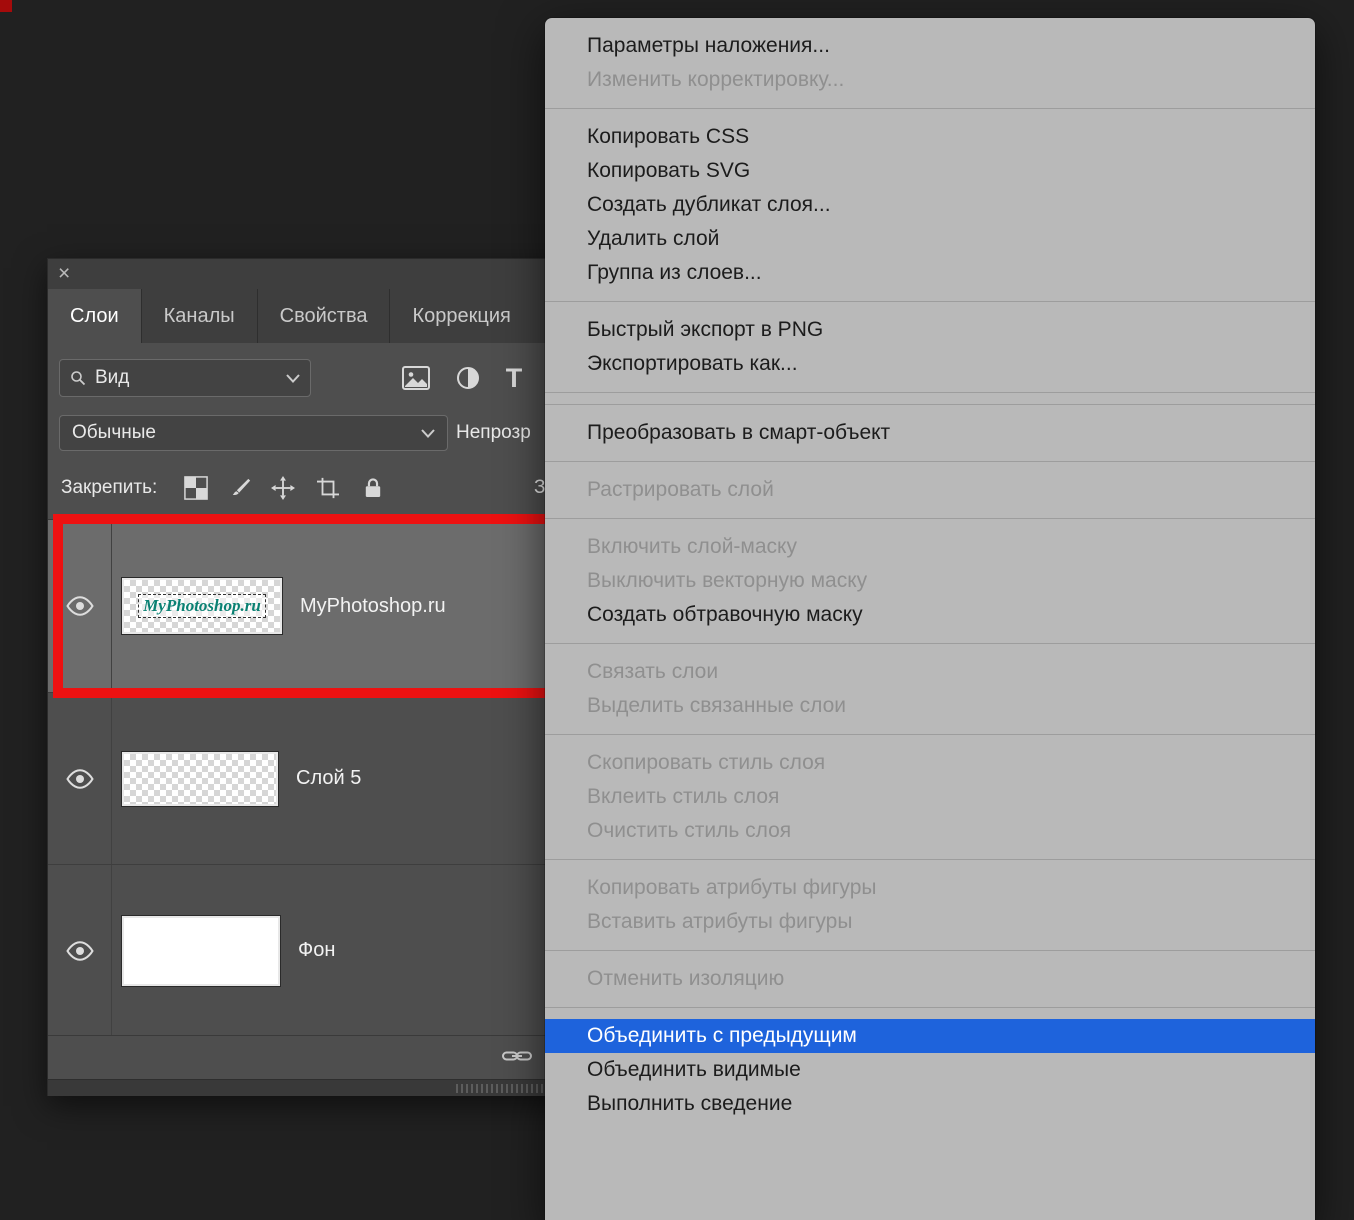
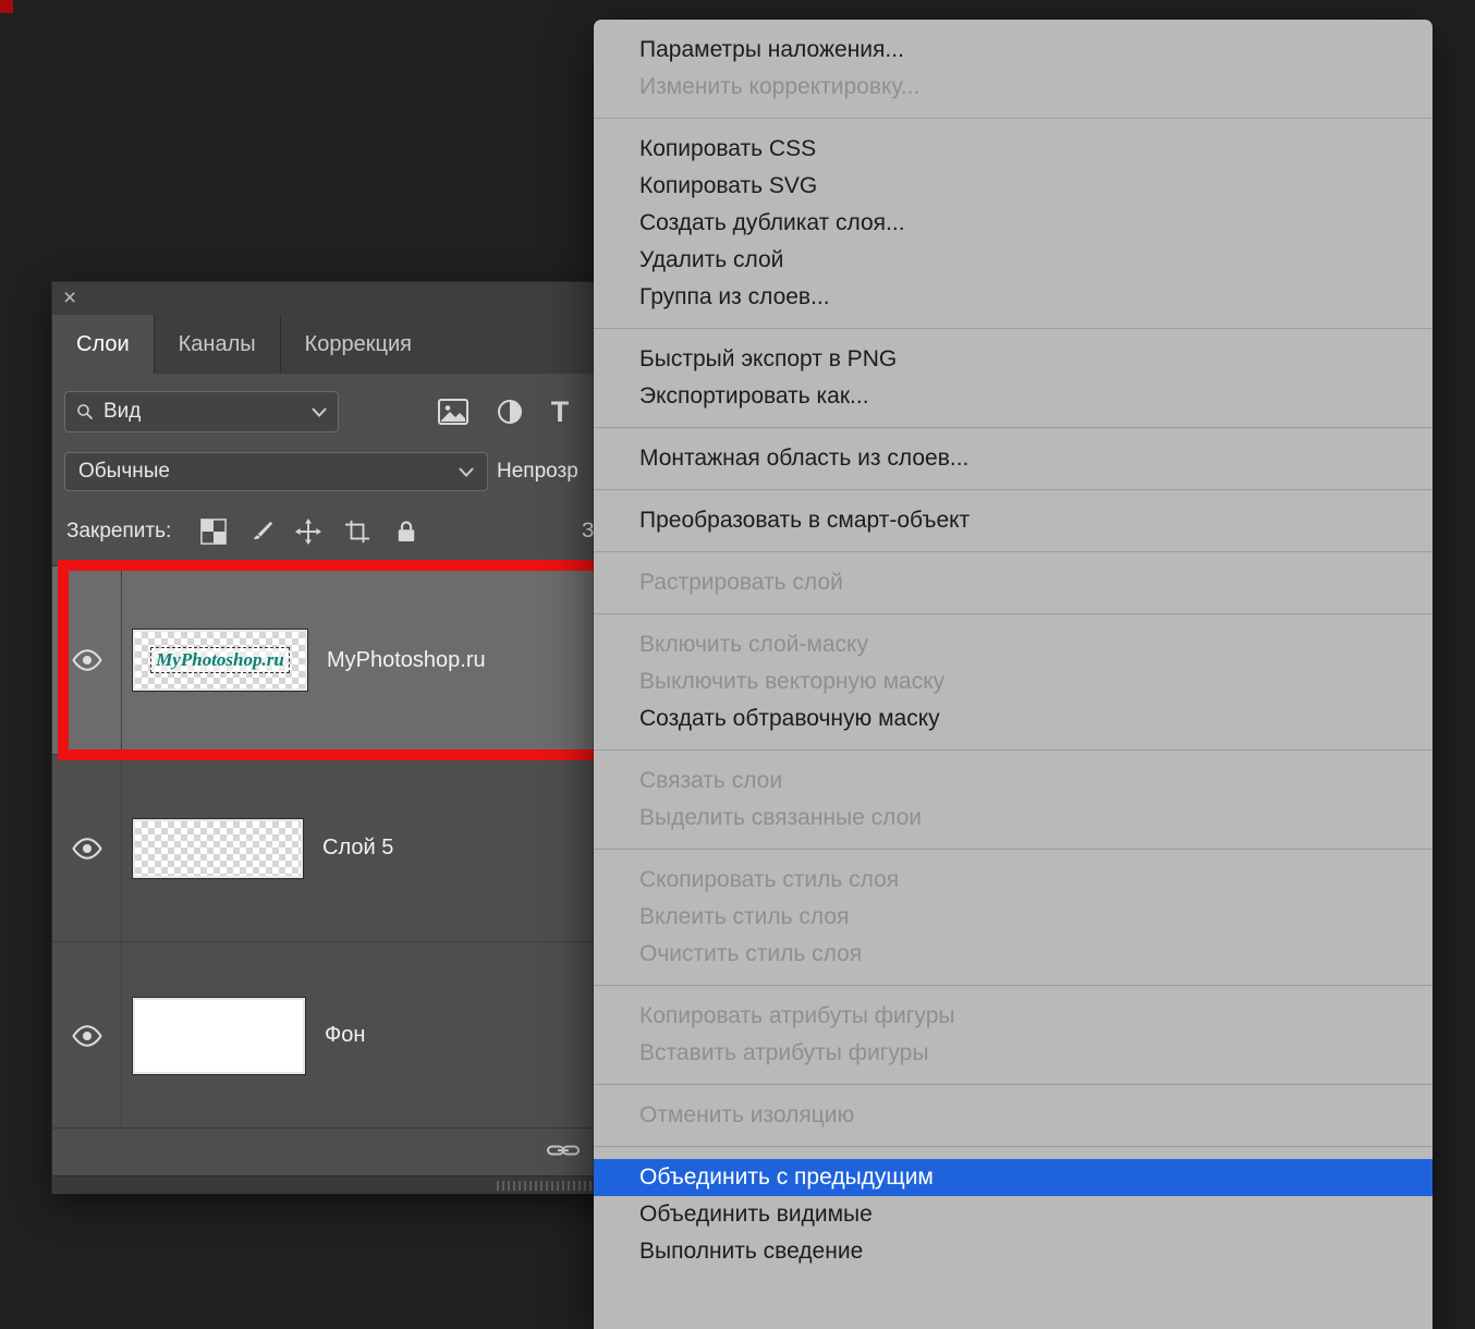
  ×
  Слои
  Каналы
- Свойства
  Коррекция
  Вид
  T
  Обычные
  Непрозр
  Закрепить:
  З
  MyPhotoshop.ru
  MyPhotoshop.ru
  Слой 5
  Фон
  Параметры наложения...
  Изменить корректировку...
  Копировать CSS
  Копировать SVG
  Создать дубликат слоя...
  Удалить слой
  Группа из слоев...
  Быстрый экспорт в PNG
  Экспортировать как...
+ Монтажная область из слоев...
  Преобразовать в смарт-объект
  Растрировать слой
  Включить слой-маску
  Выключить векторную маску
  Создать обтравочную маску
  Связать слои
  Выделить связанные слои
  Скопировать стиль слоя
  Вклеить стиль слоя
  Очистить стиль слоя
  Копировать атрибуты фигуры
  Вставить атрибуты фигуры
  Отменить изоляцию
  Объединить с предыдущим
  Объединить видимые
  Выполнить сведение
